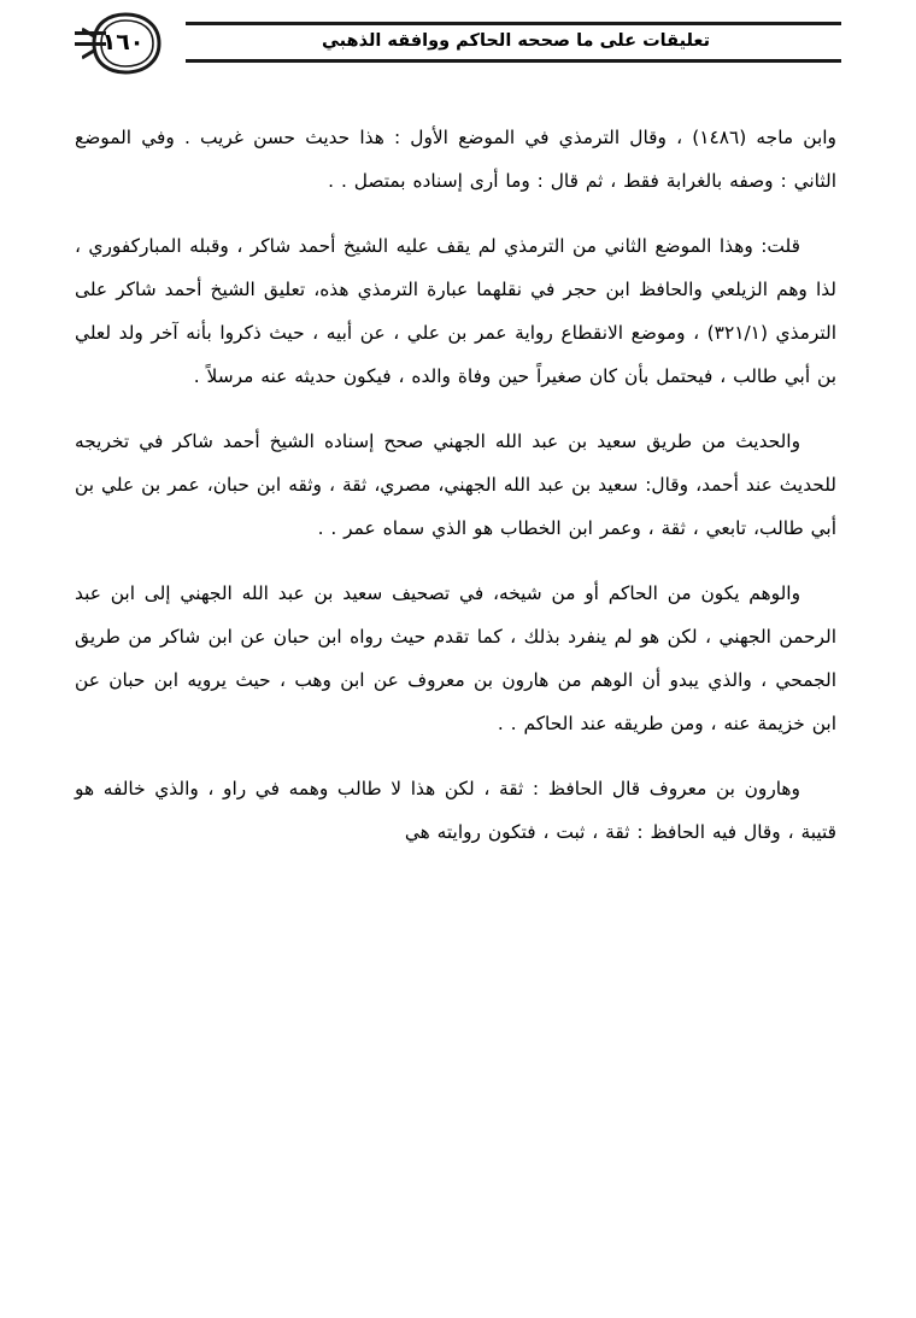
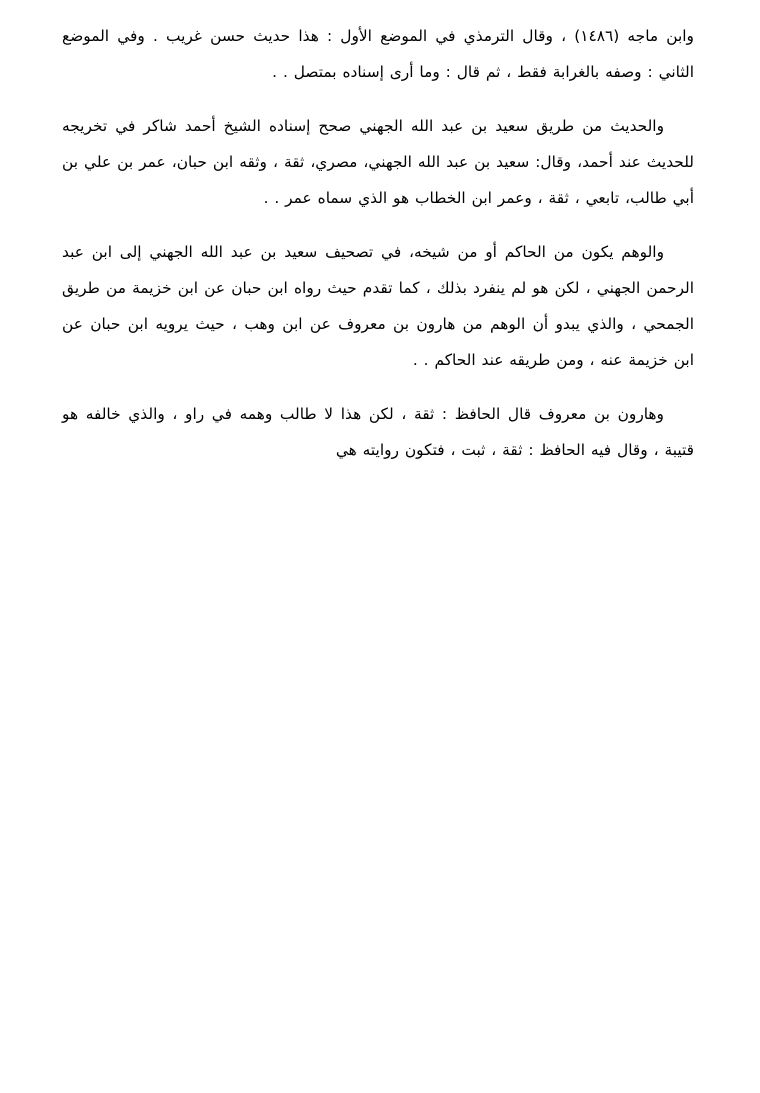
- تعليقات على ما صححه الحاكم ووافقه الذهبي
- ١٦٠
  وابن ماجه (١٤٨٦) ، وقال الترمذي في الموضع الأول : هذا حديث حسن غريب . وفي الموضع الثاني : وصفه بالغرابة فقط ، ثم قال : وما أرى إسناده بمتصل . .
- قلت: وهذا الموضع الثاني من الترمذي لم يقف عليه الشيخ أحمد شاكر ، وقبله المباركفوري ، لذا وهم الزيلعي والحافظ ابن حجر في نقلهما عبارة الترمذي هذه، تعليق الشيخ أحمد شاكر على الترمذي (٣٢١/١) ، وموضع الانقطاع رواية عمر بن علي ، عن أبيه ، حيث ذكروا بأنه آخر ولد لعلي بن أبي طالب ، فيحتمل بأن كان صغيراً حين وفاة والده ، فيكون حديثه عنه مرسلاً .
  والحديث من طريق سعيد بن عبد الله الجهني صحح إسناده الشيخ أحمد شاكر في تخريجه للحديث عند أحمد، وقال: سعيد بن عبد الله الجهني، مصري، ثقة ، وثقه ابن حبان، عمر بن علي بن أبي طالب، تابعي ، ثقة ، وعمر ابن الخطاب هو الذي سماه عمر . .
- والوهم يكون من الحاكم أو من شيخه، في تصحيف سعيد بن عبد الله الجهني إلى ابن عبد الرحمن الجهني ، لكن هو لم ينفرد بذلك ، كما تقدم حيث رواه ابن حبان عن ابن شاكر من طريق الجمحي ، والذي يبدو أن الوهم من هارون بن معروف عن ابن وهب ، حيث يرويه ابن حبان عن ابن خزيمة عنه ، ومن طريقه عند الحاكم . .
+ والوهم يكون من الحاكم أو من شيخه، في تصحيف سعيد بن عبد الله الجهني إلى ابن عبد الرحمن الجهني ، لكن هو لم ينفرد بذلك ، كما تقدم حيث رواه ابن حبان عن ابن خزيمة من طريق الجمحي ، والذي يبدو أن الوهم من هارون بن معروف عن ابن وهب ، حيث يرويه ابن حبان عن ابن خزيمة عنه ، ومن طريقه عند الحاكم . .
  وهارون بن معروف قال الحافظ : ثقة ، لكن هذا لا طالب وهمه في راو ، والذي خالفه هو قتيبة ، وقال فيه الحافظ : ثقة ، ثبت ، فتكون روايته هي
